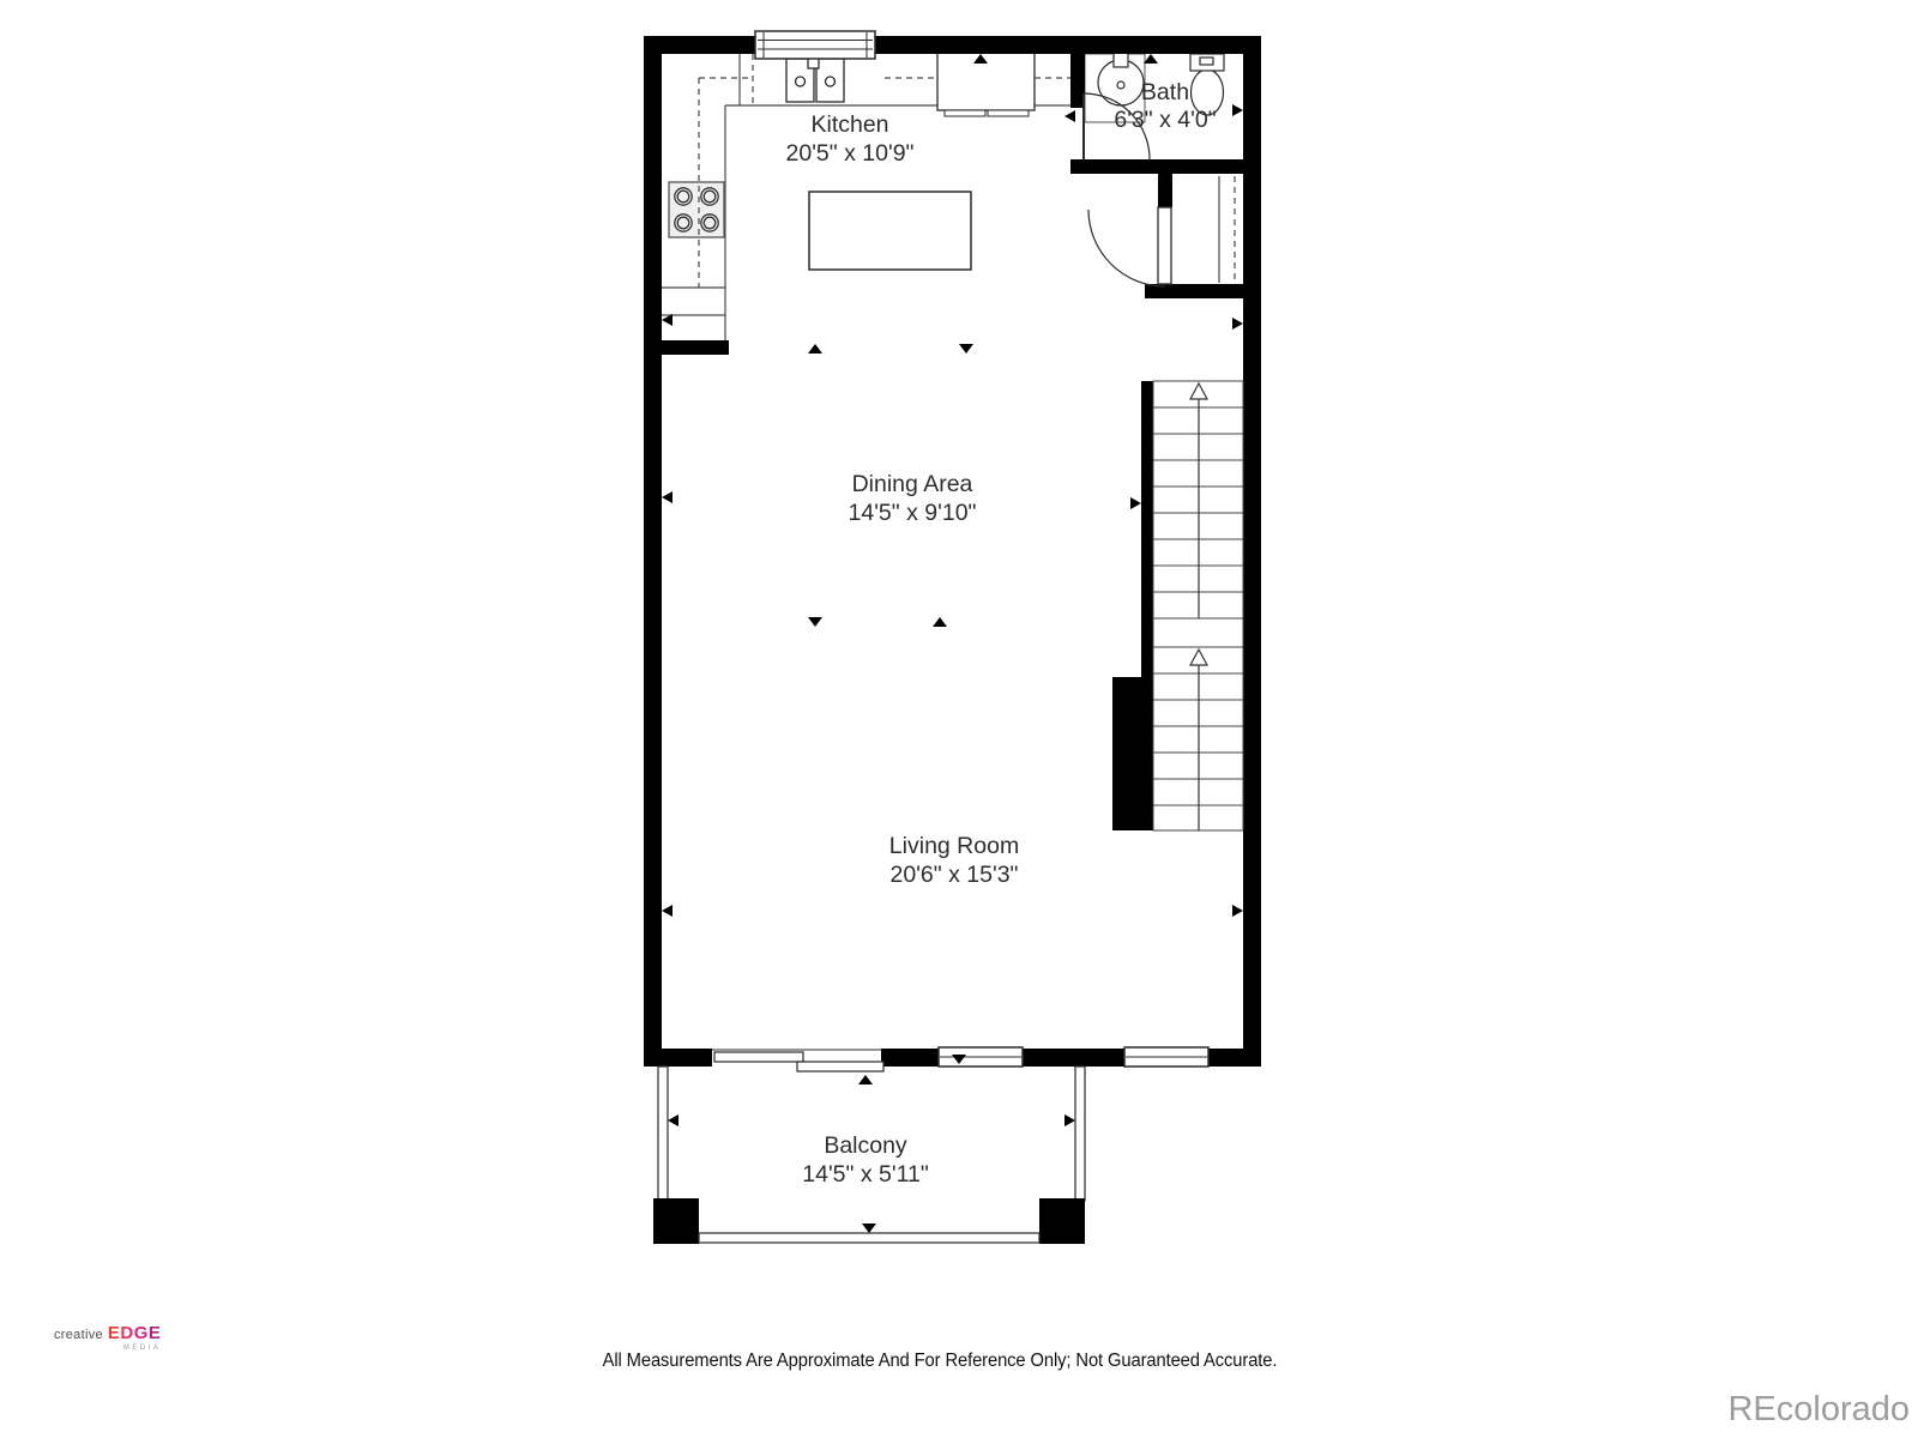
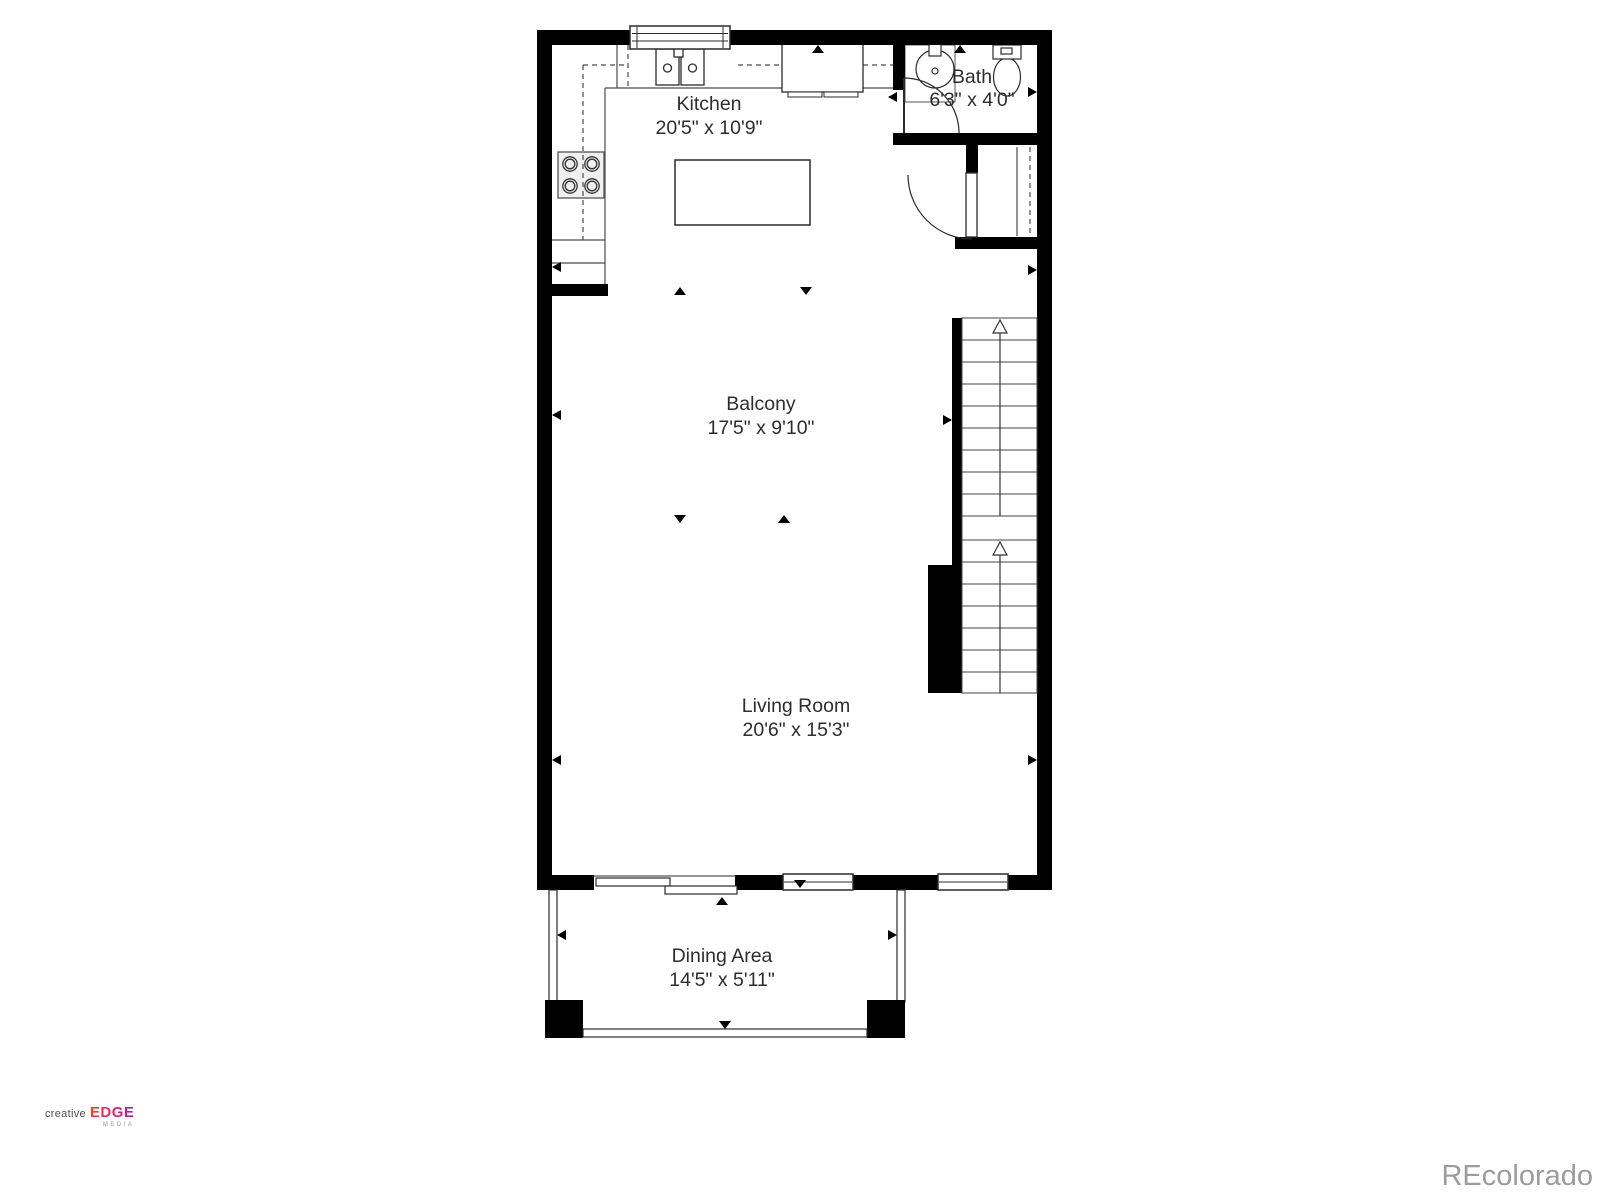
  Kitchen
  20'5" x 10'9"
  Bath
  6'3" x 4'0"
- Dining Area
+ Balcony
- 14'5" x 9'10"
+ 17'5" x 9'10"
  Living Room
  20'6" x 15'3"
- Balcony
+ Dining Area
  14'5" x 5'11"
- All Measurements Are Approximate And For Reference Only; Not Guaranteed Accurate.
  creative
  EDGE
  REcolorado
